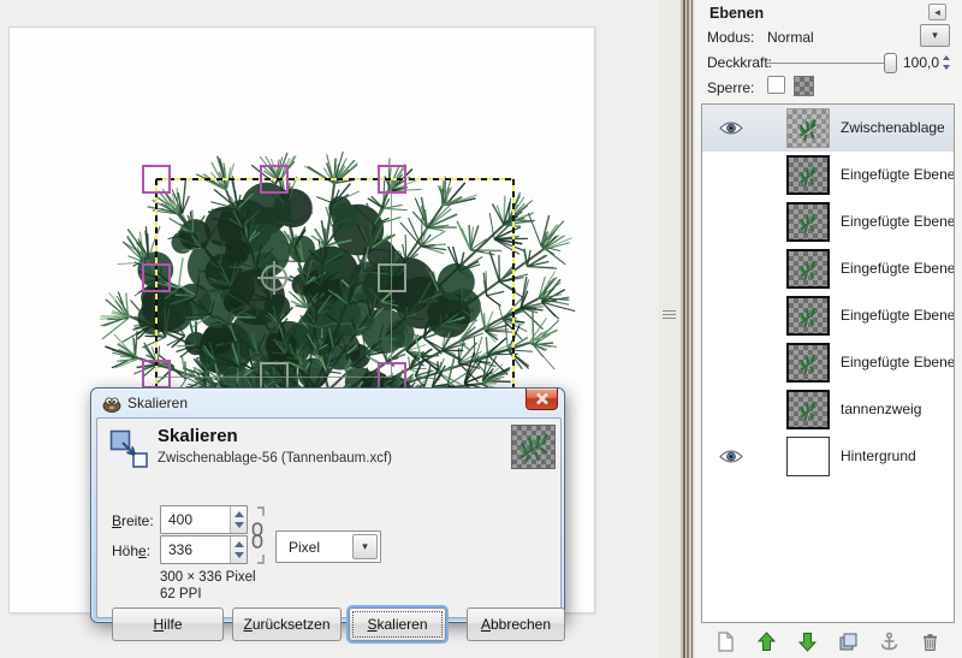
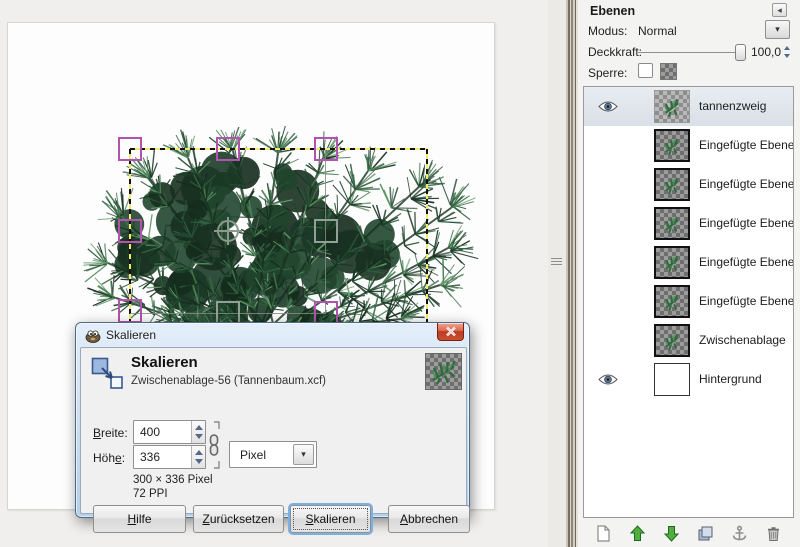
  Ebenen
  ◂
  Modus:
  Normal
  ▾
  Deckkraf
  100,0
  Sperre:
- Zwischenablage
+ tannenzweig
  Eingefügte Ebene
  Eingefügte Ebene
  Eingefügte Ebene
  Eingefügte Ebene
  Eingefügte Ebene
- tannenzweig
+ Zwischenablage
  Hintergrund
  Skalieren
  Skalieren
  Zwischenablage-56 (Tannenbaum.xcf)
  Breite:
  400
  Höhe:
  336
  Pixel
  ▾
  300 × 336 Pixel
- 62 PPI
+ 72 PPI
  Hilfe
  Zurücksetzen
  Skalieren
  Abbrechen
